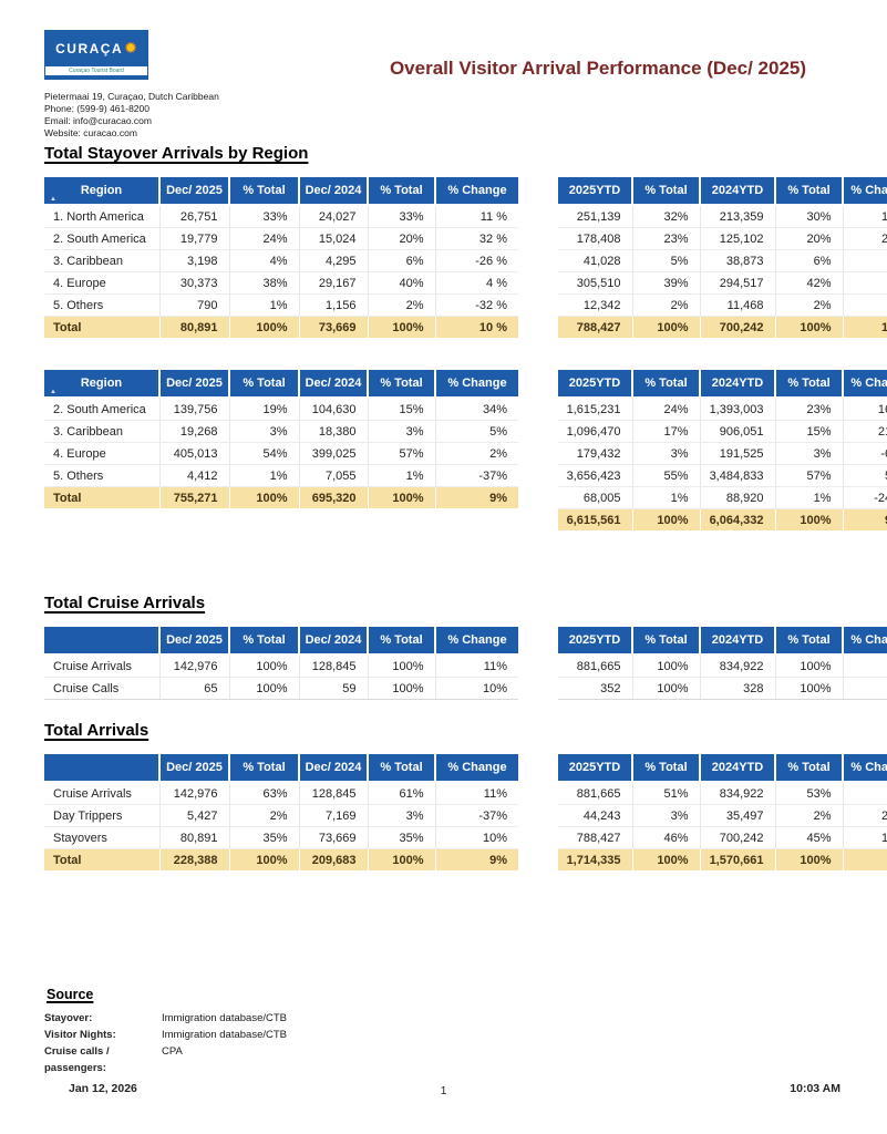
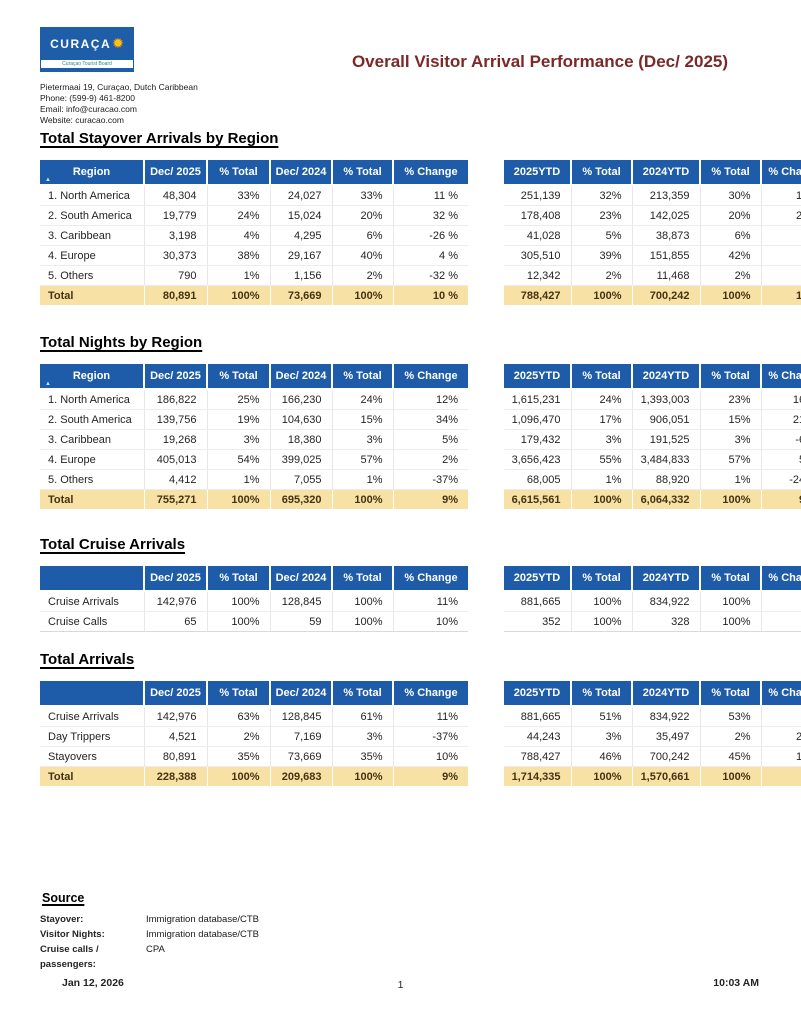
  CURAÇA
  ✹
  Pietermaai 19, Curaçao, Dutch Caribbean
  Phone: (599-9) 461-8200
  Email: info@curacao.com
  Website: curacao.com
  Overall Visitor Arrival Performance (Dec/ 2025)
  Total Stayover Arrivals by Region
  Region	Dec/ 2025	% Total	Dec/ 2024	% Total	% Change
- 1. North America	26,751	33%	24,027	33%	11 %
+ 1. North America	48,304	33%	24,027	33%	11 %
  2. South America	19,779	24%	15,024	20%	32 %
  3. Caribbean	3,198	4%	4,295	6%	-26 %
  4. Europe	30,373	38%	29,167	40%	4 %
  5. Others	790	1%	1,156	2%	-32 %
  Total	80,891	100%	73,669	100%	10 %
  2025YTD	% Total	2024YTD	% Total	% Cha
  251,139	32%	213,359	30%	1
- 178,408	23%	125,102	20%	2
+ 178,408	23%	142,025	20%	2
  41,028	5%	38,873	6%
- 305,510	39%	294,517	42%
+ 305,510	39%	151,855	42%
  12,342	2%	11,468	2%
  788,427	100%	700,242	100%	1
+ Total Nights by Region
  Region	Dec/ 2025	% Total	Dec/ 2024	% Total	% Change
+ 1. North America	186,822	25%	166,230	24%	12%
  2. South America	139,756	19%	104,630	15%	34%
  3. Caribbean	19,268	3%	18,380	3%	5%
  4. Europe	405,013	54%	399,025	57%	2%
  5. Others	4,412	1%	7,055	1%	-37%
  Total	755,271	100%	695,320	100%	9%
  2025YTD	% Total	2024YTD	% Total	% Cha
  1,615,231	24%	1,393,003	23%	1
  1,096,470	17%	906,051	15%	2
  179,432	3%	191,525	3%	-
  3,656,423	55%	3,484,833	57%
  68,005	1%	88,920	1%	-2
  6,615,561	100%	6,064,332	100%
  Total Cruise Arrivals
  	Dec/ 2025	% Total	Dec/ 2024	% Total	% Change
  Cruise Arrivals	142,976	100%	128,845	100%	11%
  Cruise Calls	65	100%	59	100%	10%
  2025YTD	% Total	2024YTD	% Total	% Cha
  881,665	100%	834,922	100%
  352	100%	328	100%
  Total Arrivals
  	Dec/ 2025	% Total	Dec/ 2024	% Total	% Change
  Cruise Arrivals	142,976	63%	128,845	61%	11%
- Day Trippers	5,427	2%	7,169	3%	-37%
+ Day Trippers	4,521	2%	7,169	3%	-37%
  Stayovers	80,891	35%	73,669	35%	10%
  Total	228,388	100%	209,683	100%	9%
  2025YTD	% Total	2024YTD	% Total	% Cha
  881,665	51%	834,922	53%
  44,243	3%	35,497	2%	2
  788,427	46%	700,242	45%	1
  1,714,335	100%	1,570,661	100%
  Source
  Stayover:
  Immigration database/CTB
  Visitor Nights:
  Immigration database/CTB
  Cruise calls / passengers:
  CPA
  Jan 12, 2026
  1
  10:03 AM
